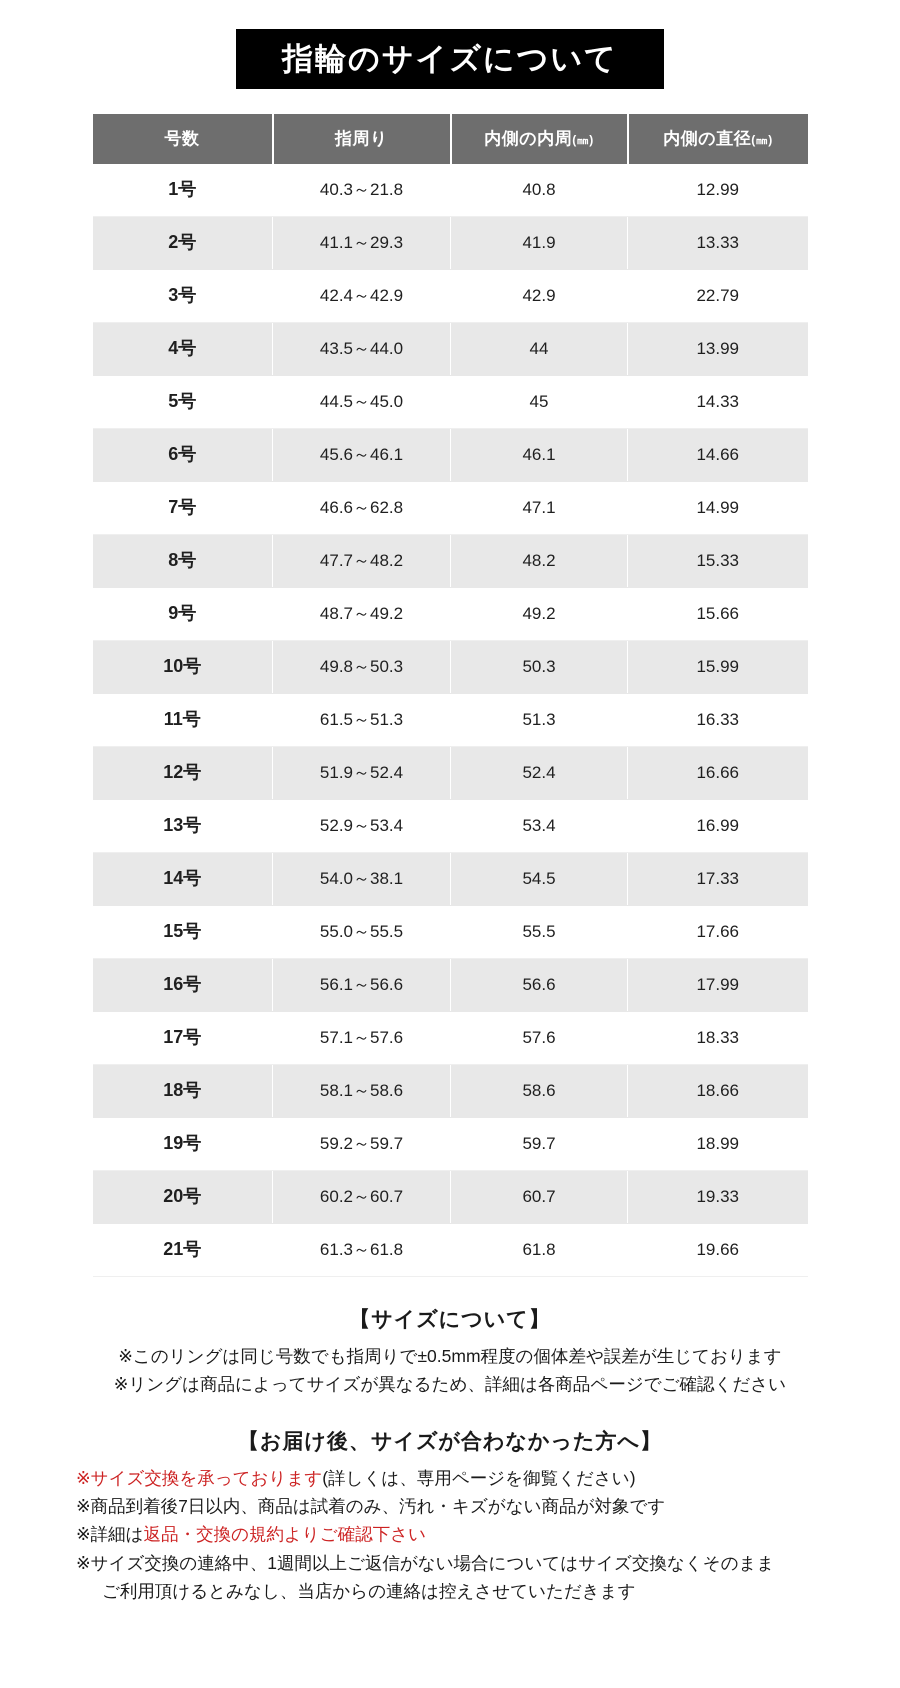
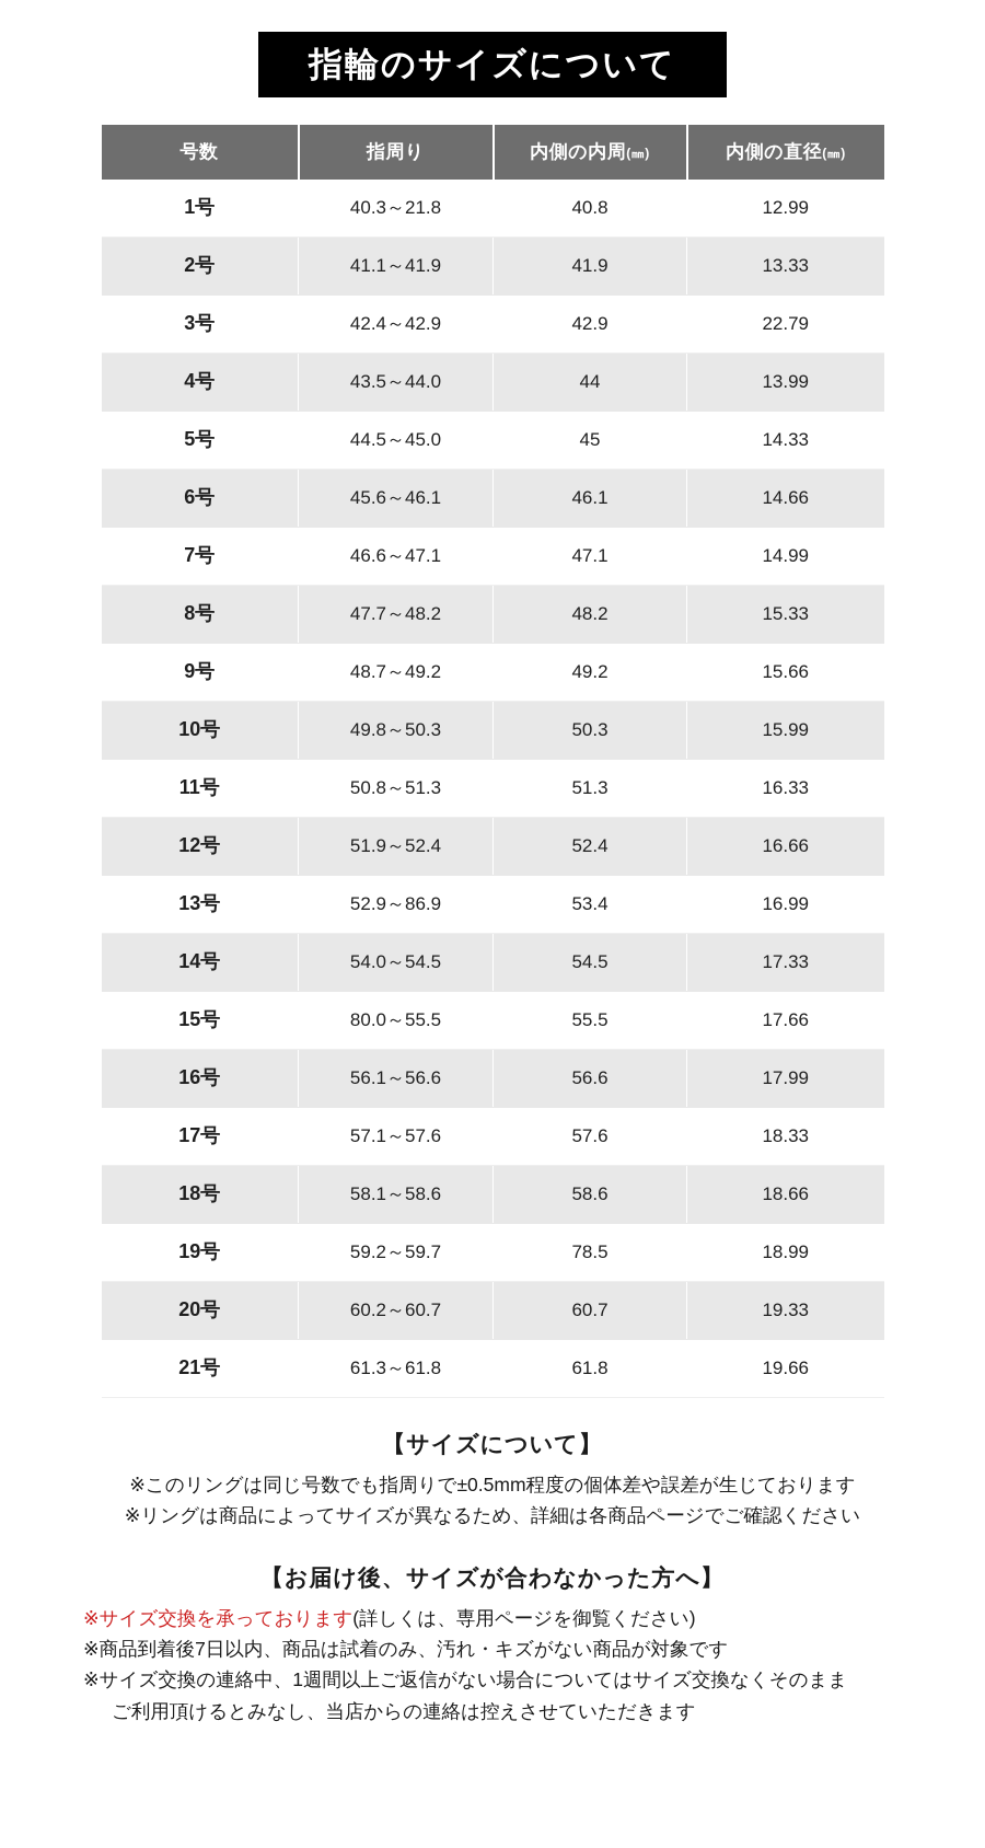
  指輪のサイズについて
  号数	指周り	内側の内周(㎜)	内側の直径(㎜)
  1号	40.3～21.8	40.8	12.99
- 2号	41.1～29.3	41.9	13.33
+ 2号	41.1～41.9	41.9	13.33
  3号	42.4～42.9	42.9	22.79
  4号	43.5～44.0	44	13.99
  5号	44.5～45.0	45	14.33
  6号	45.6～46.1	46.1	14.66
- 7号	46.6～62.8	47.1	14.99
+ 7号	46.6～47.1	47.1	14.99
  8号	47.7～48.2	48.2	15.33
  9号	48.7～49.2	49.2	15.66
  10号	49.8～50.3	50.3	15.99
- 11号	61.5～51.3	51.3	16.33
+ 11号	50.8～51.3	51.3	16.33
  12号	51.9～52.4	52.4	16.66
- 13号	52.9～53.4	53.4	16.99
+ 13号	52.9～86.9	53.4	16.99
- 14号	54.0～38.1	54.5	17.33
+ 14号	54.0～54.5	54.5	17.33
- 15号	55.0～55.5	55.5	17.66
+ 15号	80.0～55.5	55.5	17.66
  16号	56.1～56.6	56.6	17.99
  17号	57.1～57.6	57.6	18.33
  18号	58.1～58.6	58.6	18.66
- 19号	59.2～59.7	59.7	18.99
+ 19号	59.2～59.7	78.5	18.99
  20号	60.2～60.7	60.7	19.33
  21号	61.3～61.8	61.8	19.66
  【サイズについて】
  ※このリングは同じ号数でも指周りで±0.5mm程度の個体差や誤差が生じております
  ※リングは商品によってサイズが異なるため、詳細は各商品ページでご確認ください
  【お届け後、サイズが合わなかった方へ】
  ※サイズ交換を承っております(詳しくは、専用ページを御覧ください)
  ※商品到着後7日以内、商品は試着のみ、汚れ・キズがない商品が対象です
- ※詳細は返品・交換の規約よりご確認下さい
  ※サイズ交換の連絡中、1週間以上ご返信がない場合についてはサイズ交換なくそのまま
  ご利用頂けるとみなし、当店からの連絡は控えさせていただきます
